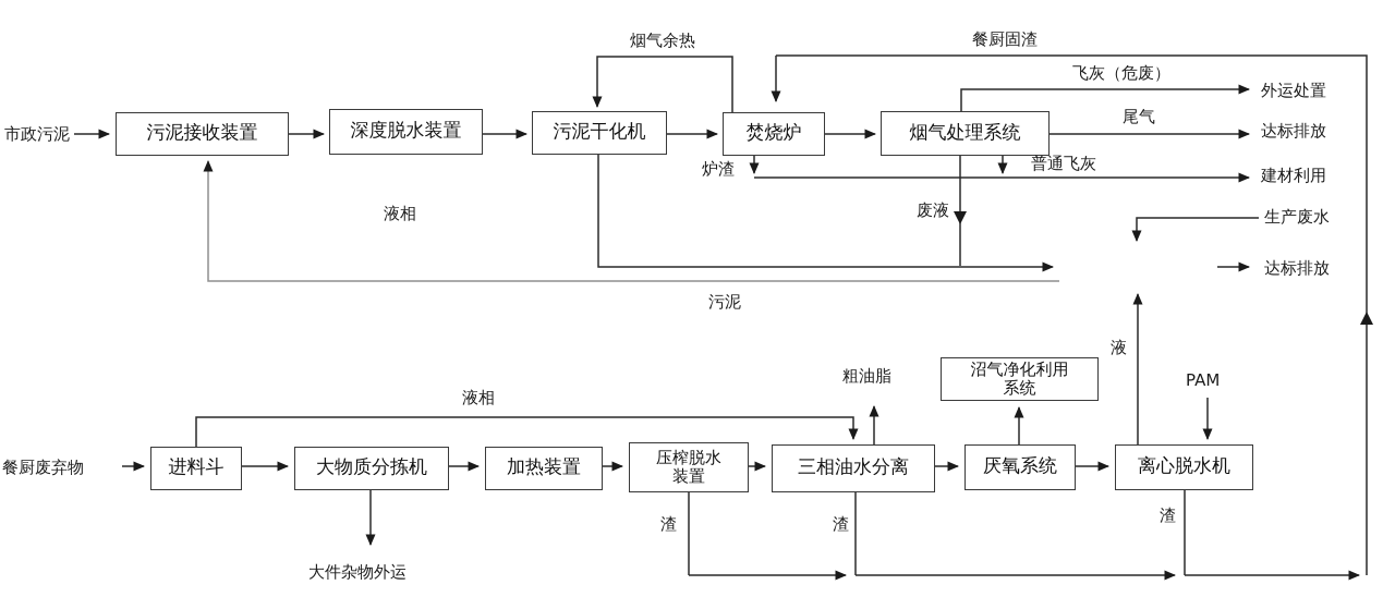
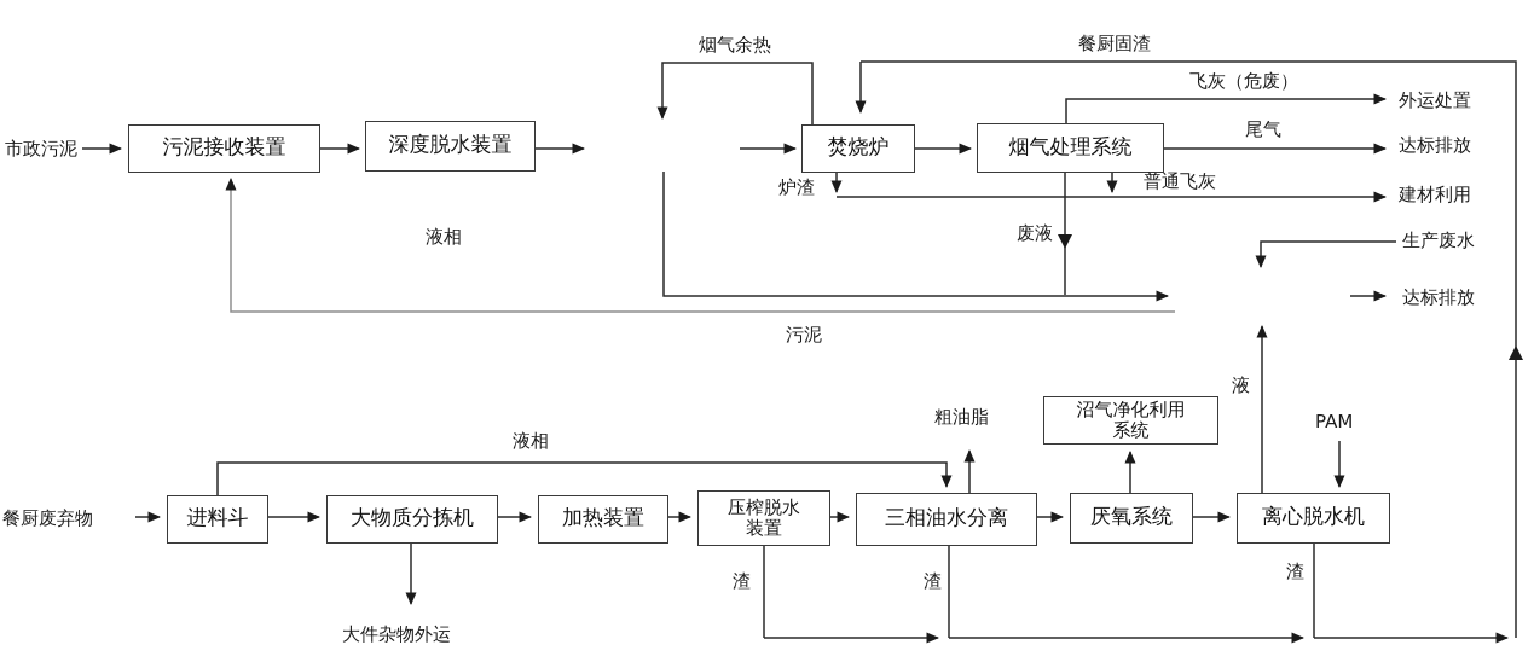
  污泥接收装置
  深度脱水装置
- 污泥干化机
  焚烧炉
  烟气处理系统
  进料斗
  大物质分拣机
  加热装置
  压榨脱水
  装置
  三相油水分离
  厌氧系统
  离心脱水机
  沼气净化利用
  系统
  市政污泥
  烟气余热
  餐厨固渣
  飞灰（危废）
  外运处置
  尾气
  达标排放
  普通飞灰
  建材利用
  炉渣
  废液
  生产废水
  达标排放
  液相
  污泥
  餐厨废弃物
  液相
  粗油脂
  大件杂物外运
  渣
  渣
  渣
  液
  PAM
